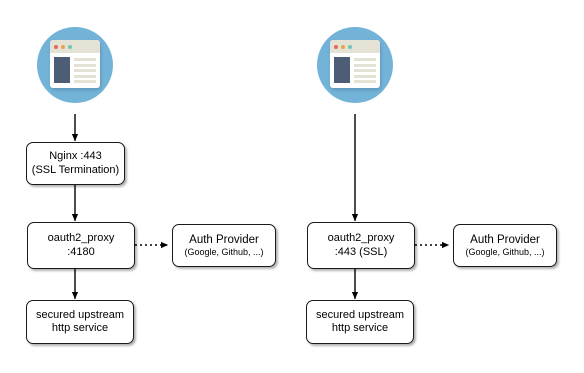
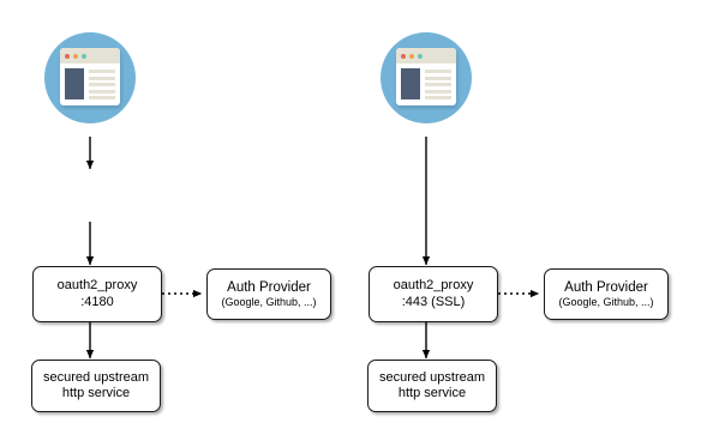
- Nginx :443
- (SSL Termination)
  oauth2_proxy
  :4180
  Auth Provider
  (Google, Github, ...)
  secured upstream
  http service
  oauth2_proxy
  :443 (SSL)
  Auth Provider
  (Google, Github, ...)
  secured upstream
  http service
